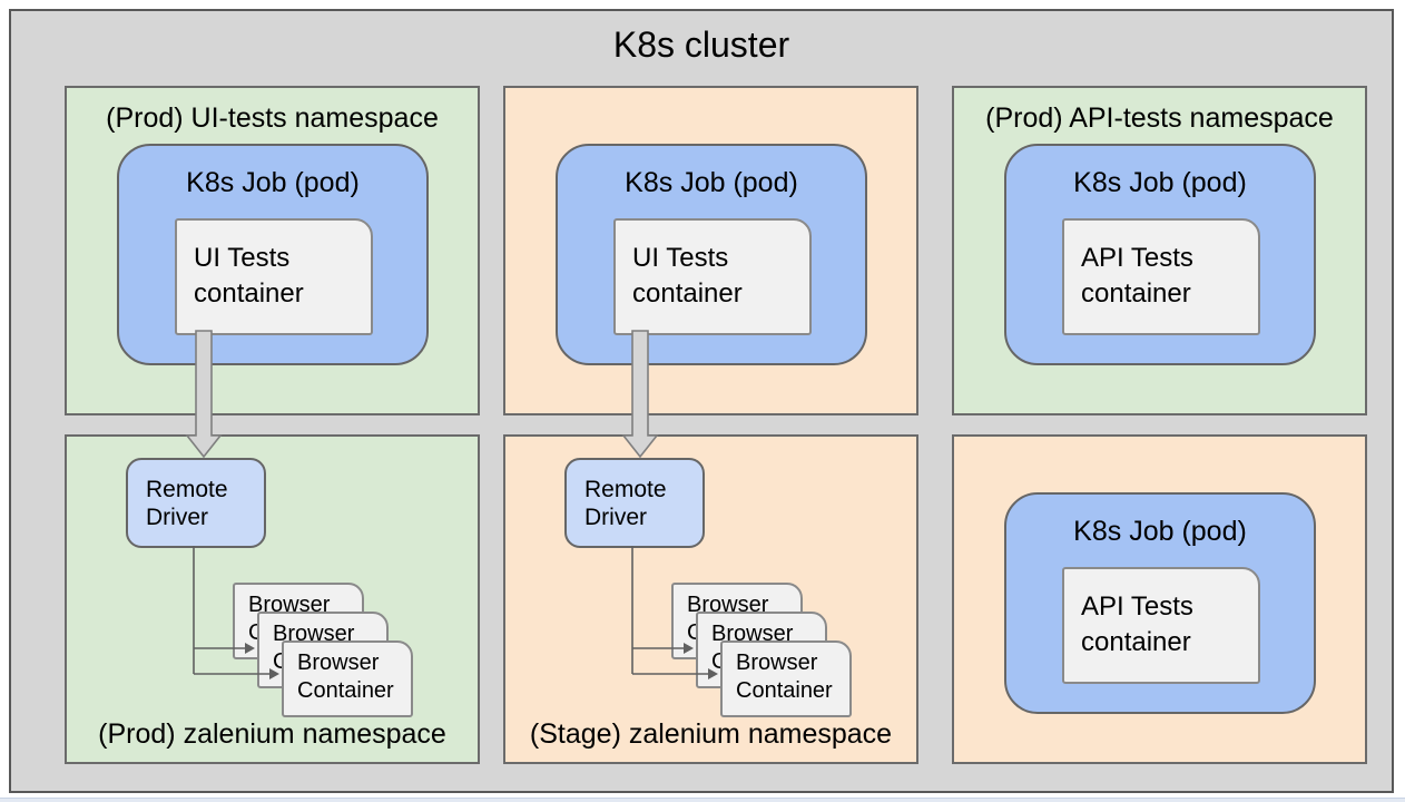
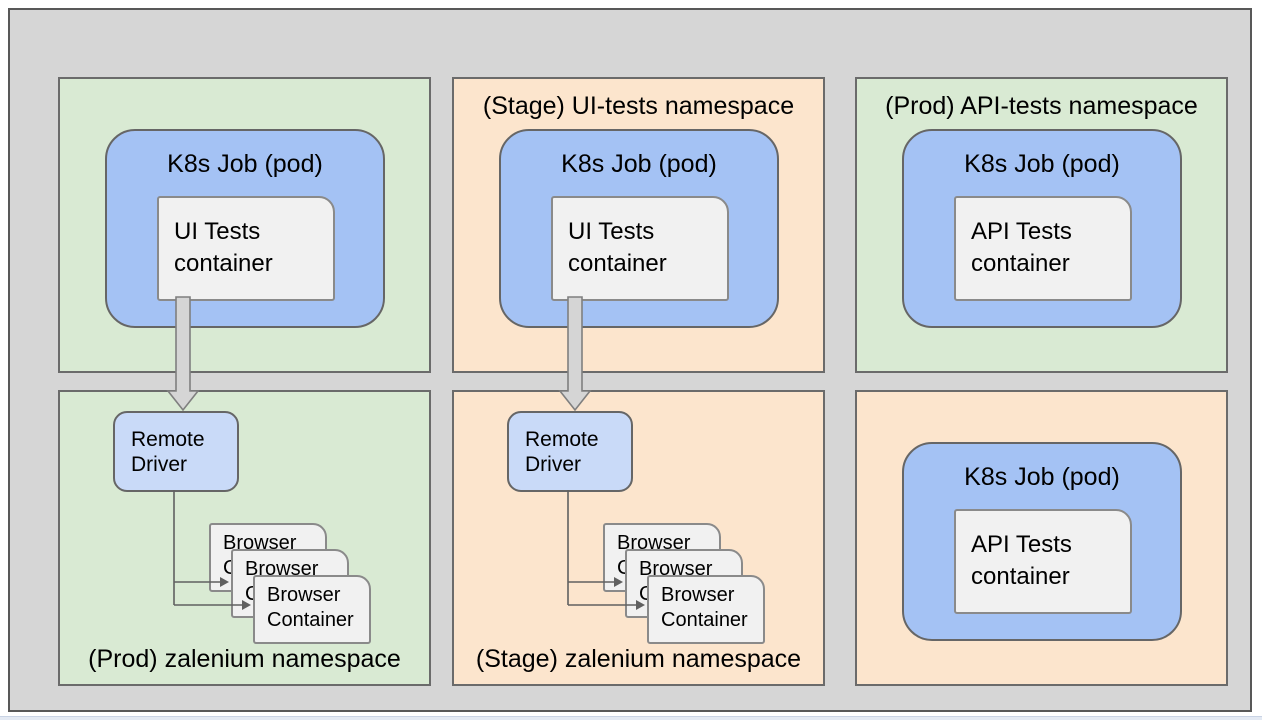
- K8s cluster
- (Prod) UI-tests namespace
  K8s Job (pod)
  UI Tests
  container
+ (Stage) UI-tests namespace
  K8s Job (pod)
  UI Tests
  container
  (Prod) API-tests namespace
  K8s Job (pod)
  API Tests
  container
  Remote
  Driver
  Browser
  Browser
  Browser
  Container
  (Prod) zalenium namespace
  Remote
  Driver
  Browser
  Browser
  Browser
  Container
  (Stage) zalenium namespace
  K8s Job (pod)
  API Tests
  container
